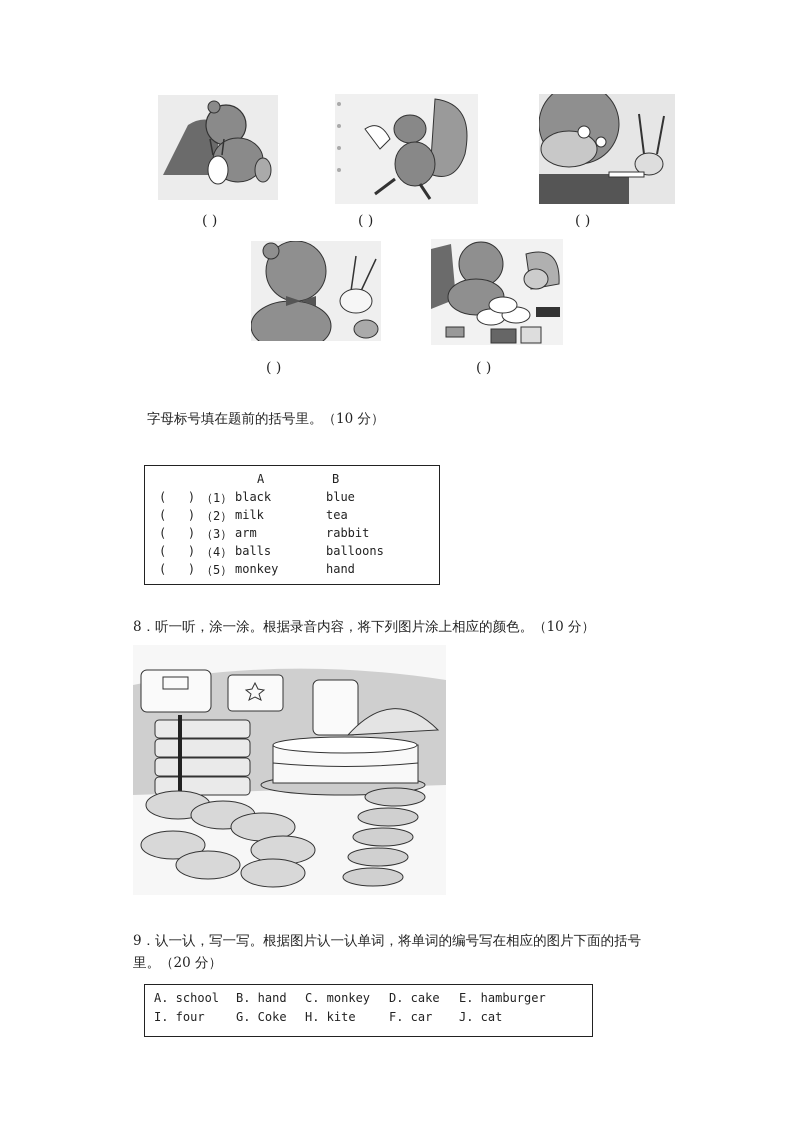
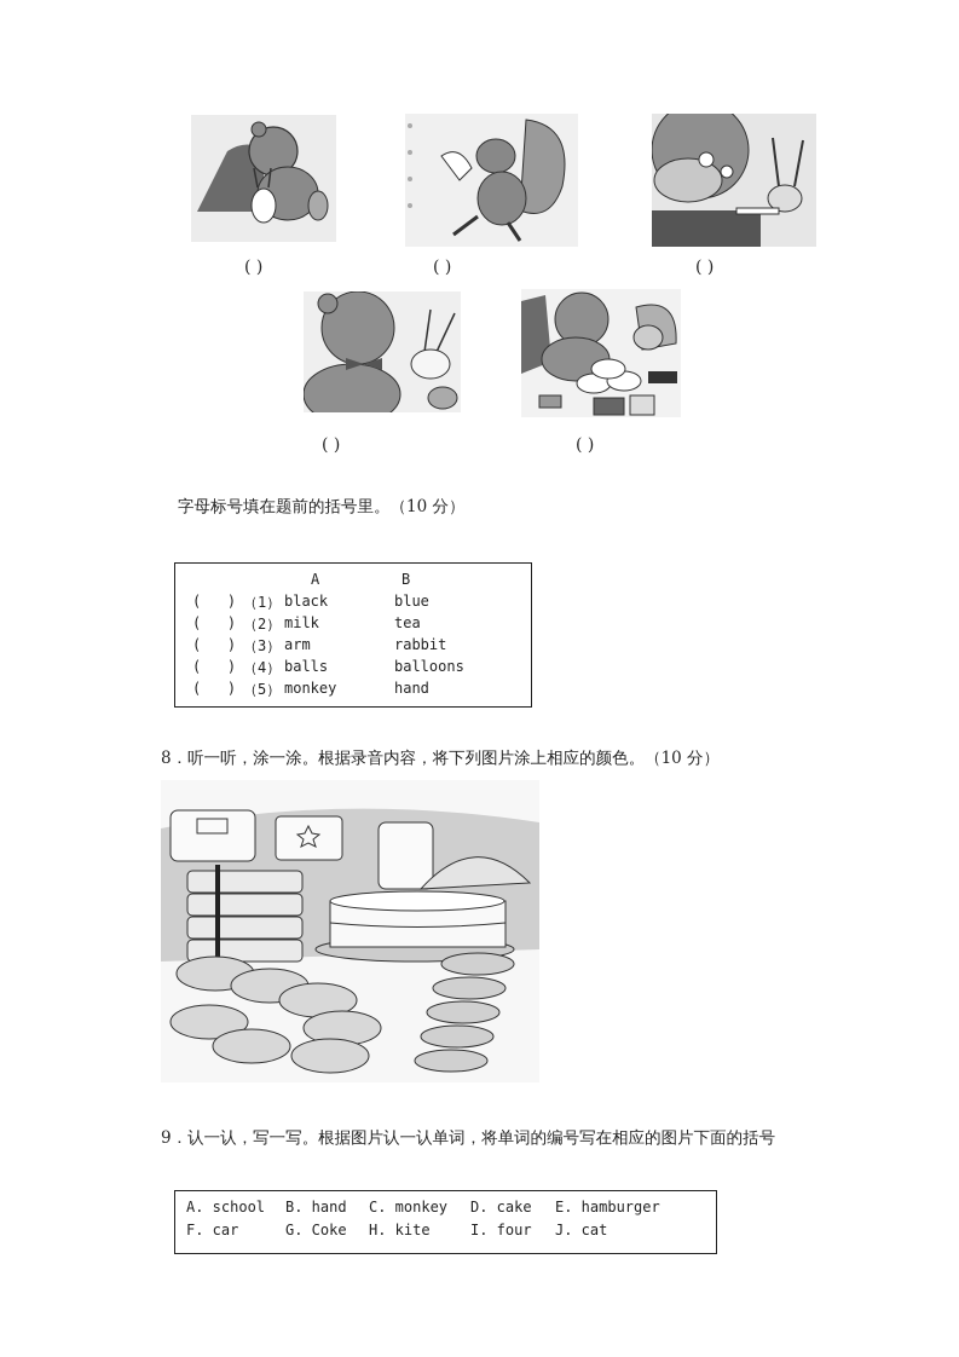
  ( )
  ( )
  ( )
  ( )
  ( )
  字母标号填在题前的括号里。（10 分）
  A
  B
  ( )
  （1）
  black
  blue
  ( )
  （2）
  milk
  tea
  ( )
  （3）
  arm
  rabbit
  ( )
  （4）
  balls
  balloons
  ( )
  （5）
  monkey
  hand
  8．听一听，涂一涂。根据录音内容，将下列图片涂上相应的颜色。（10 分）
  9．认一认，写一写。根据图片认一认单词，将单词的编号写在相应的图片下面的括号
- 里。（20 分）
  A. school
  B. hand
  C. monkey
  D. cake
  E. hamburger
- I. four
+ F. car
  G. Coke
  H. kite
- F. car
+ I. four
  J. cat
